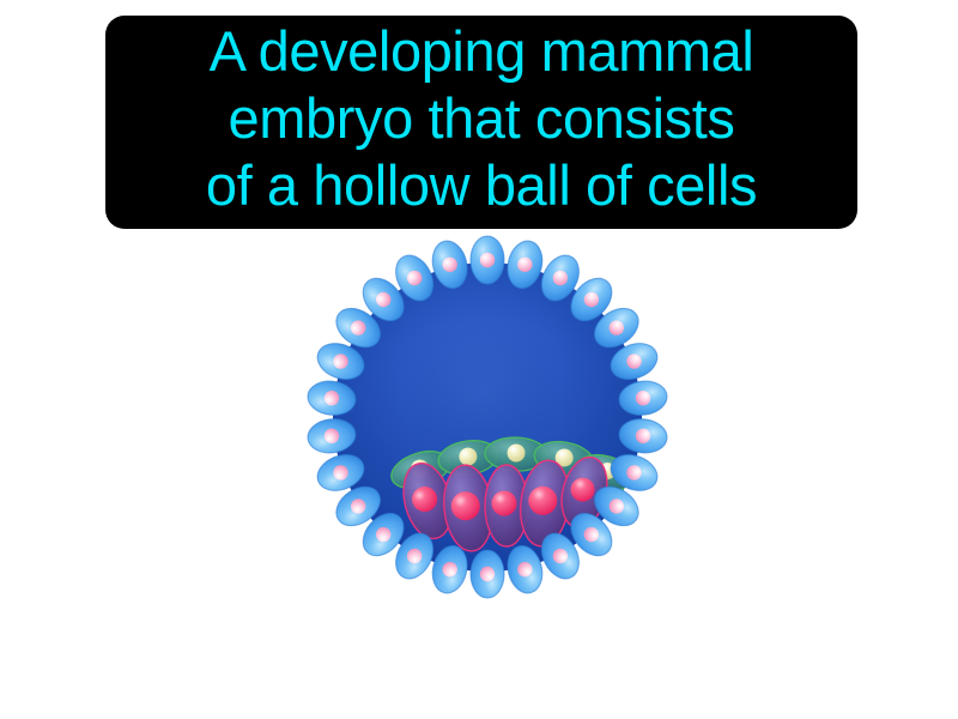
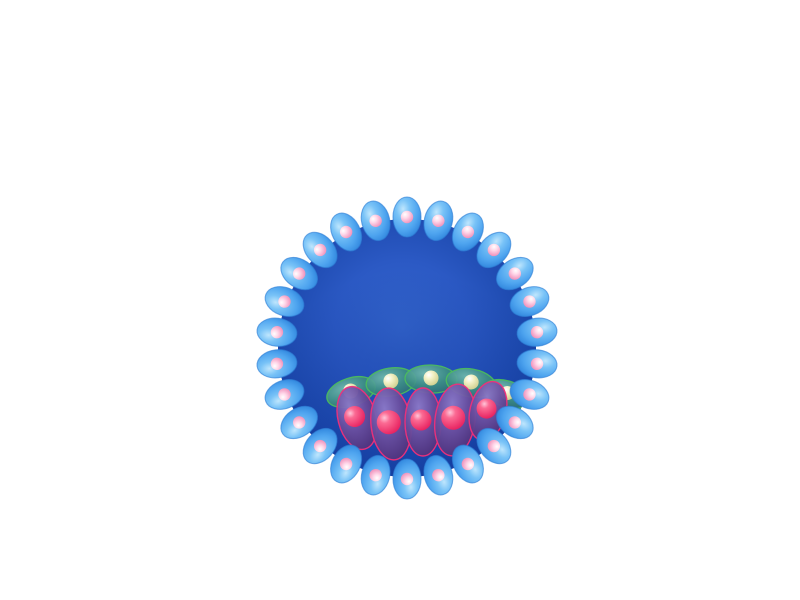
- A developing mammal
- embryo that consists
- of a hollow ball of cells
